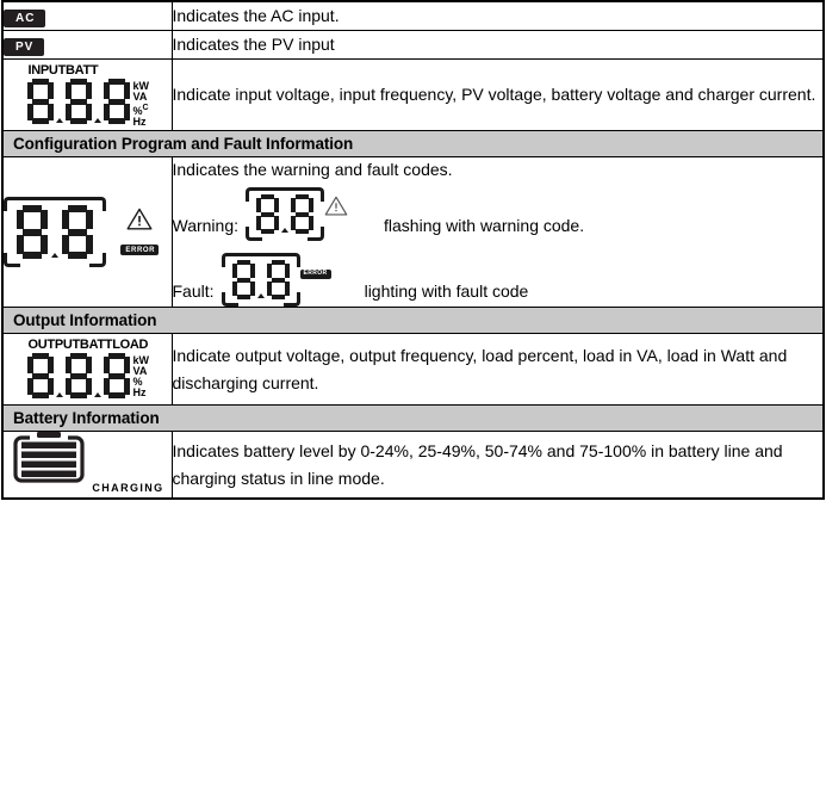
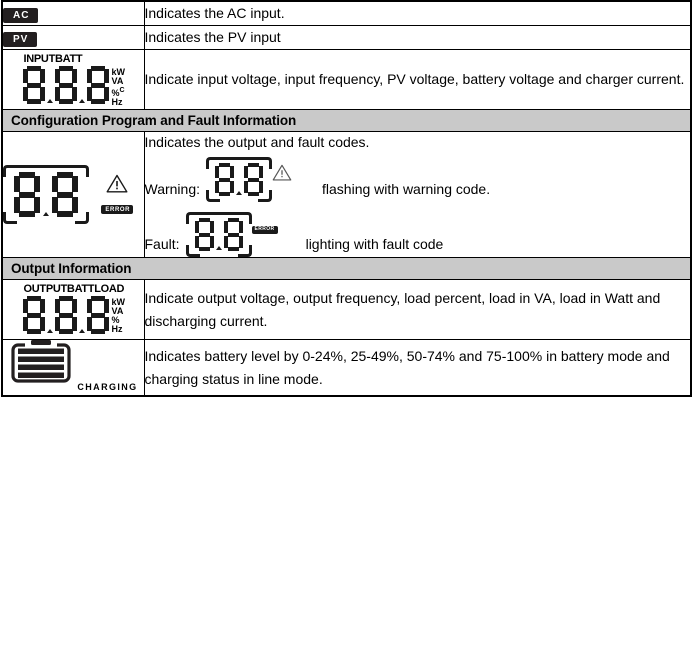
  AC	Indicates the AC input.
  PV	Indicates the PV input
  INPUTBATT kW VA % Hz	Indicate input voltage, input frequency, PV voltage, battery voltage and charger current.
  Configuration Program and Fault Information
- 	Indicates the warning and fault codes. Warning: flashing with warning code. Fault: lighting with fault code
+ 	Indicates the output and fault codes. Warning: flashing with warning code. Fault: lighting with fault code
  Output Information
  OUTPUTBATTLOAD kW VA % Hz	Indicate output voltage, output frequency, load percent, load in VA, load in Watt and discharging current.
- Battery Information
- CHARGING	Indicates battery level by 0-24%, 25-49%, 50-74% and 75-100% in battery line and charging status in line mode.
+ CHARGING	Indicates battery level by 0-24%, 25-49%, 50-74% and 75-100% in battery mode and charging status in line mode.
